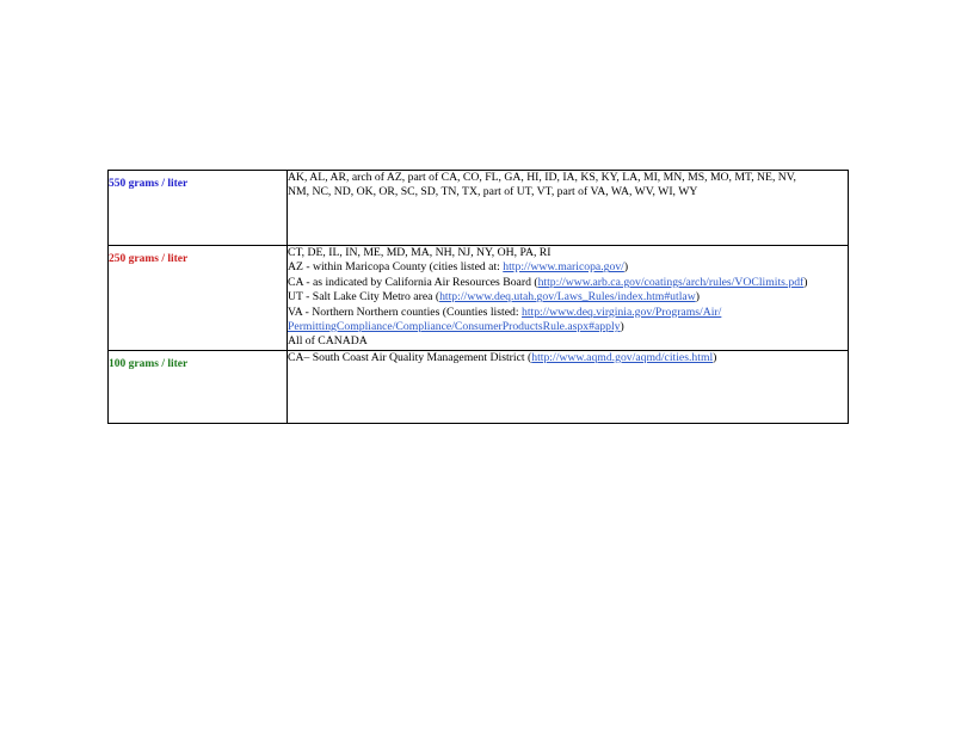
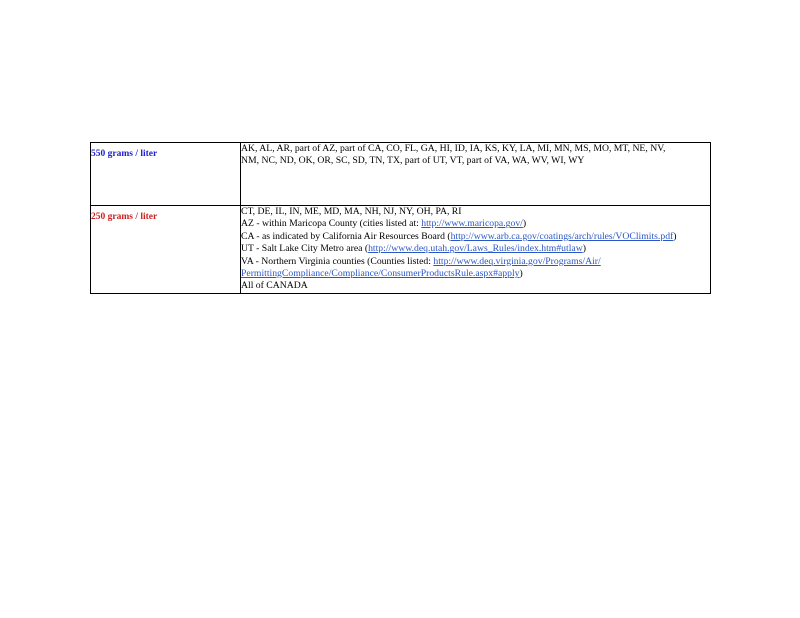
- 550 grams / liter	AK, AL, AR, arch of AZ, part of CA, CO, FL, GA, HI, ID, IA, KS, KY, LA, MI, MN, MS, MO, MT, NE, NV, NM, NC, ND, OK, OR, SC, SD, TN, TX, part of UT, VT, part of VA, WA, WV, WI, WY
+ 550 grams / liter	AK, AL, AR, part of AZ, part of CA, CO, FL, GA, HI, ID, IA, KS, KY, LA, MI, MN, MS, MO, MT, NE, NV, NM, NC, ND, OK, OR, SC, SD, TN, TX, part of UT, VT, part of VA, WA, WV, WI, WY
- 250 grams / liter	CT, DE, IL, IN, ME, MD, MA, NH, NJ, NY, OH, PA, RI AZ - within Maricopa County (cities listed at: http://www.maricopa.gov/) CA - as indicated by California Air Resources Board (http://www.arb.ca.gov/coatings/arch/rules/VOClimits.pdf) UT - Salt Lake City Metro area (http://www.deq.utah.gov/Laws_Rules/index.htm#utlaw) VA - Northern Northern counties (Counties listed: http://www.deq.virginia.gov/Programs/Air/ PermittingCompliance/Compliance/ConsumerProductsRule.aspx#apply) All of CANADA
+ 250 grams / liter	CT, DE, IL, IN, ME, MD, MA, NH, NJ, NY, OH, PA, RI AZ - within Maricopa County (cities listed at: http://www.maricopa.gov/) CA - as indicated by California Air Resources Board (http://www.arb.ca.gov/coatings/arch/rules/VOClimits.pdf) UT - Salt Lake City Metro area (http://www.deq.utah.gov/Laws_Rules/index.htm#utlaw) VA - Northern Virginia counties (Counties listed: http://www.deq.virginia.gov/Programs/Air/ PermittingCompliance/Compliance/ConsumerProductsRule.aspx#apply) All of CANADA
- 100 grams / liter	CA– South Coast Air Quality Management District (http://www.aqmd.gov/aqmd/cities.html)
